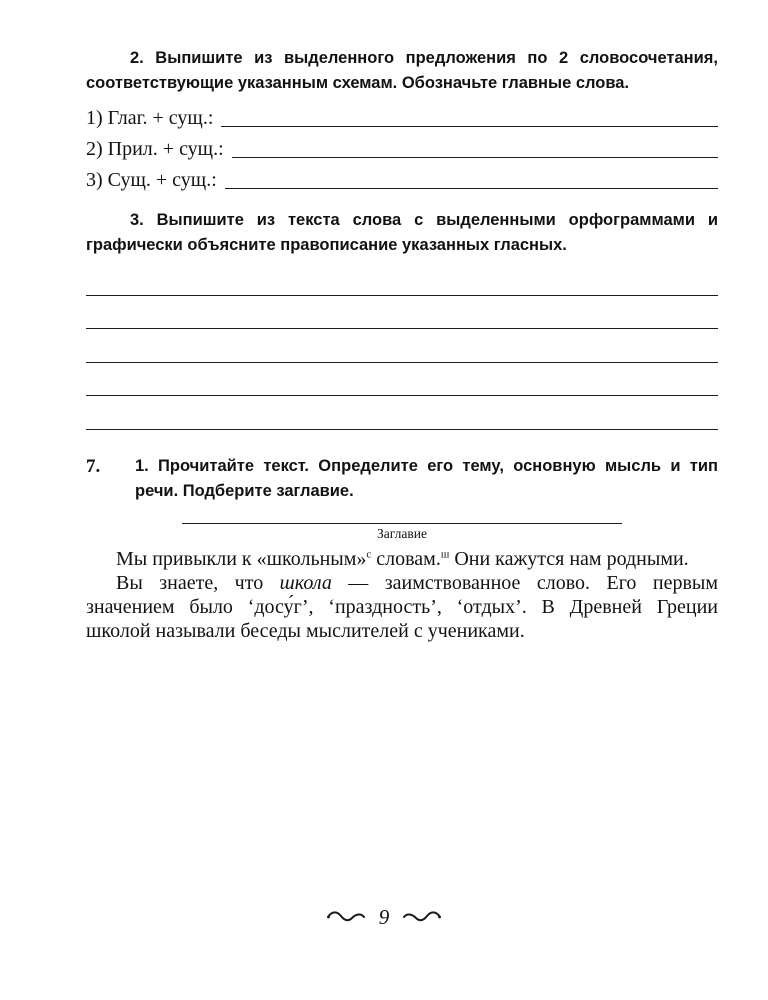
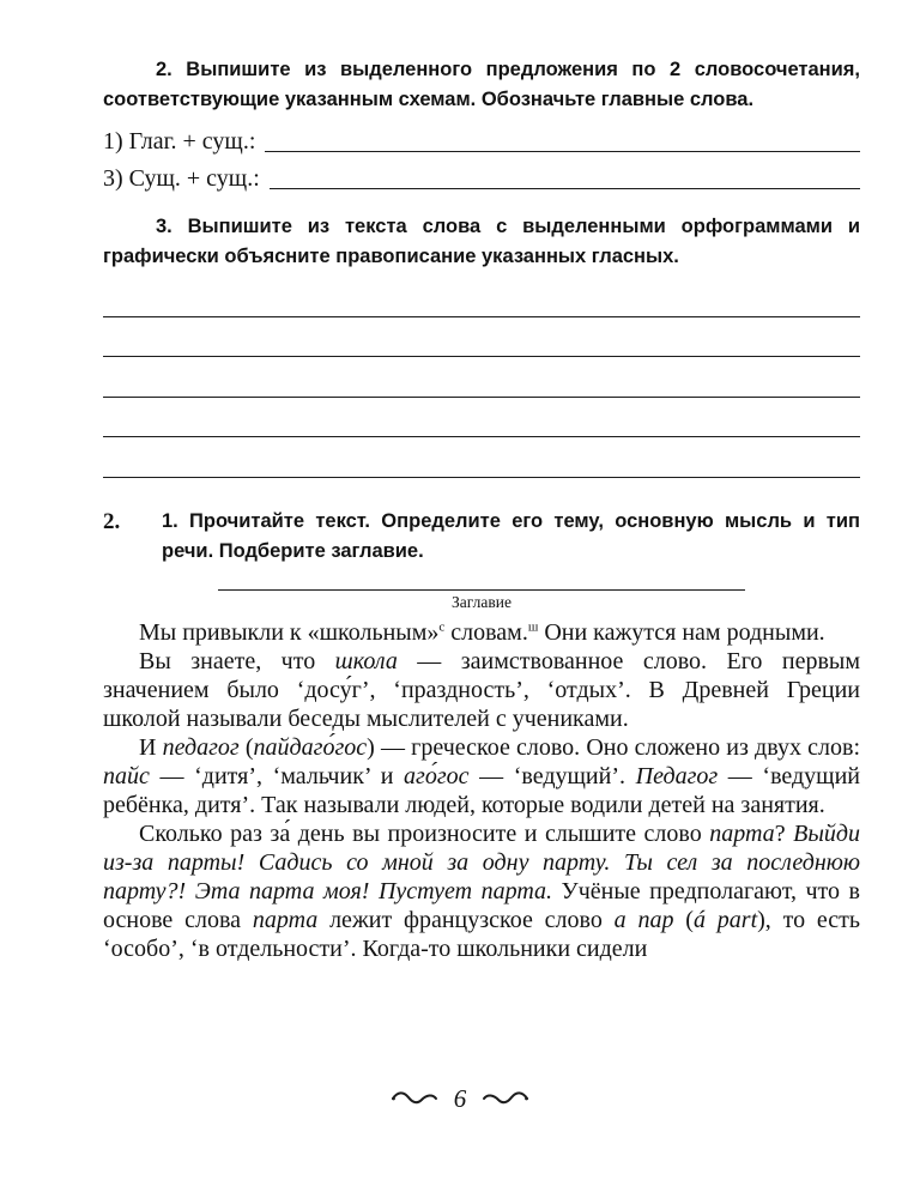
  2. Выпишите из выделенного предложения по 2 словосочетания, соответствующие указанным схемам. Обозначьте главные слова.
  1) Глаг. + сущ.:
- 2) Прил. + сущ.:
  3) Сущ. + сущ.:
  3. Выпишите из текста слова с выделенными орфограммами и графически объясните правописание указанных гласных.
- 7.
+ 2.
  1. Прочитайте текст. Определите его тему, основную мысль и тип речи. Подберите заглавие.
  Заглавие
  Мы привыкли к «школьным»с словам.ш Они кажутся нам родными.
  Вы знаете, что школа — заимствованное слово. Его первым значением было ‘досу́г’, ‘праздность’, ‘отдых’. В Древней Греции школой называли беседы мыслителей с учениками.
+ И педагог (пайдаго́гос) — греческое слово. Оно сложено из двух слов: пайс — ‘дитя’, ‘мальчик’ и аго́гос — ‘ведущий’. Педагог — ‘ведущий ребёнка, дитя’. Так называли людей, которые водили детей на занятия.
+ Сколько раз за́ день вы произносите и слышите слово парта? Выйди из-за парты! Садись со мной за одну парту. Ты сел за последнюю парту?! Эта парта моя! Пустует парта. Учёные предполагают, что в основе слова парта лежит французское слово а пар (á part), то есть ‘особо’, ‘в отдельности’. Когда-то школьники сидели
- 9
+ 6
